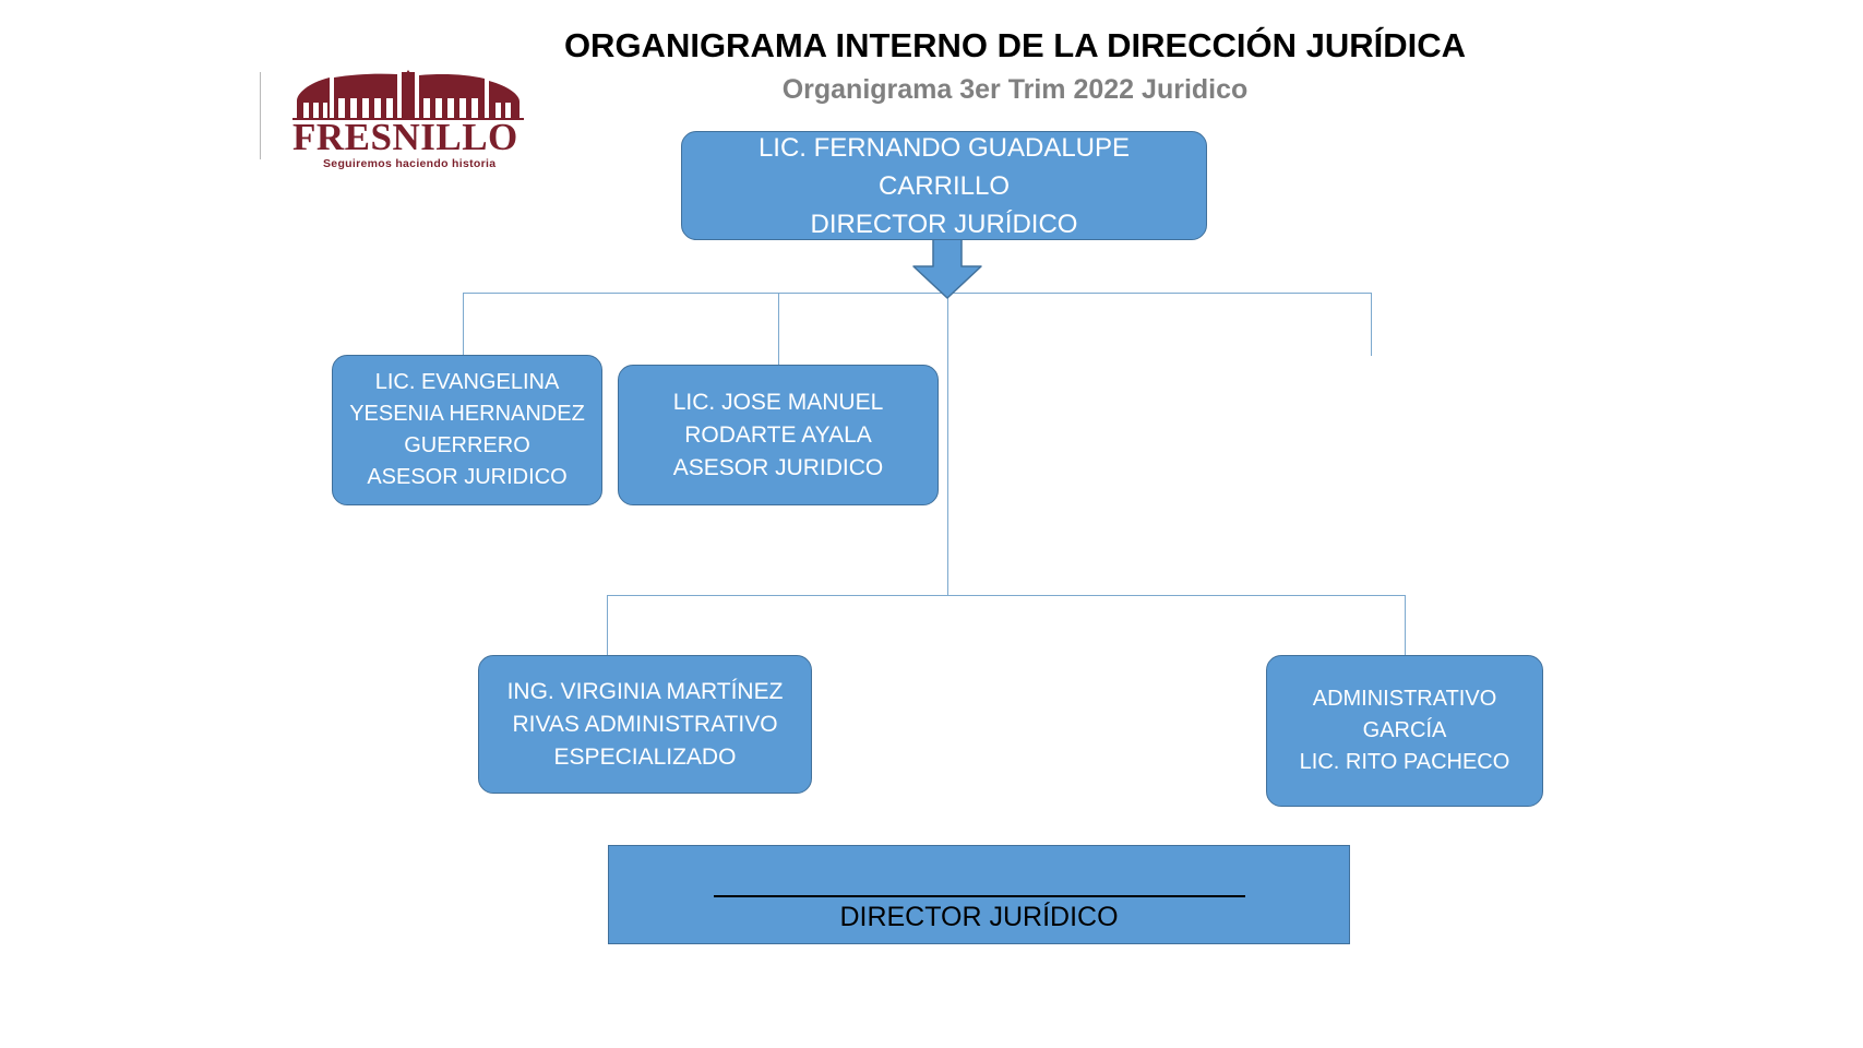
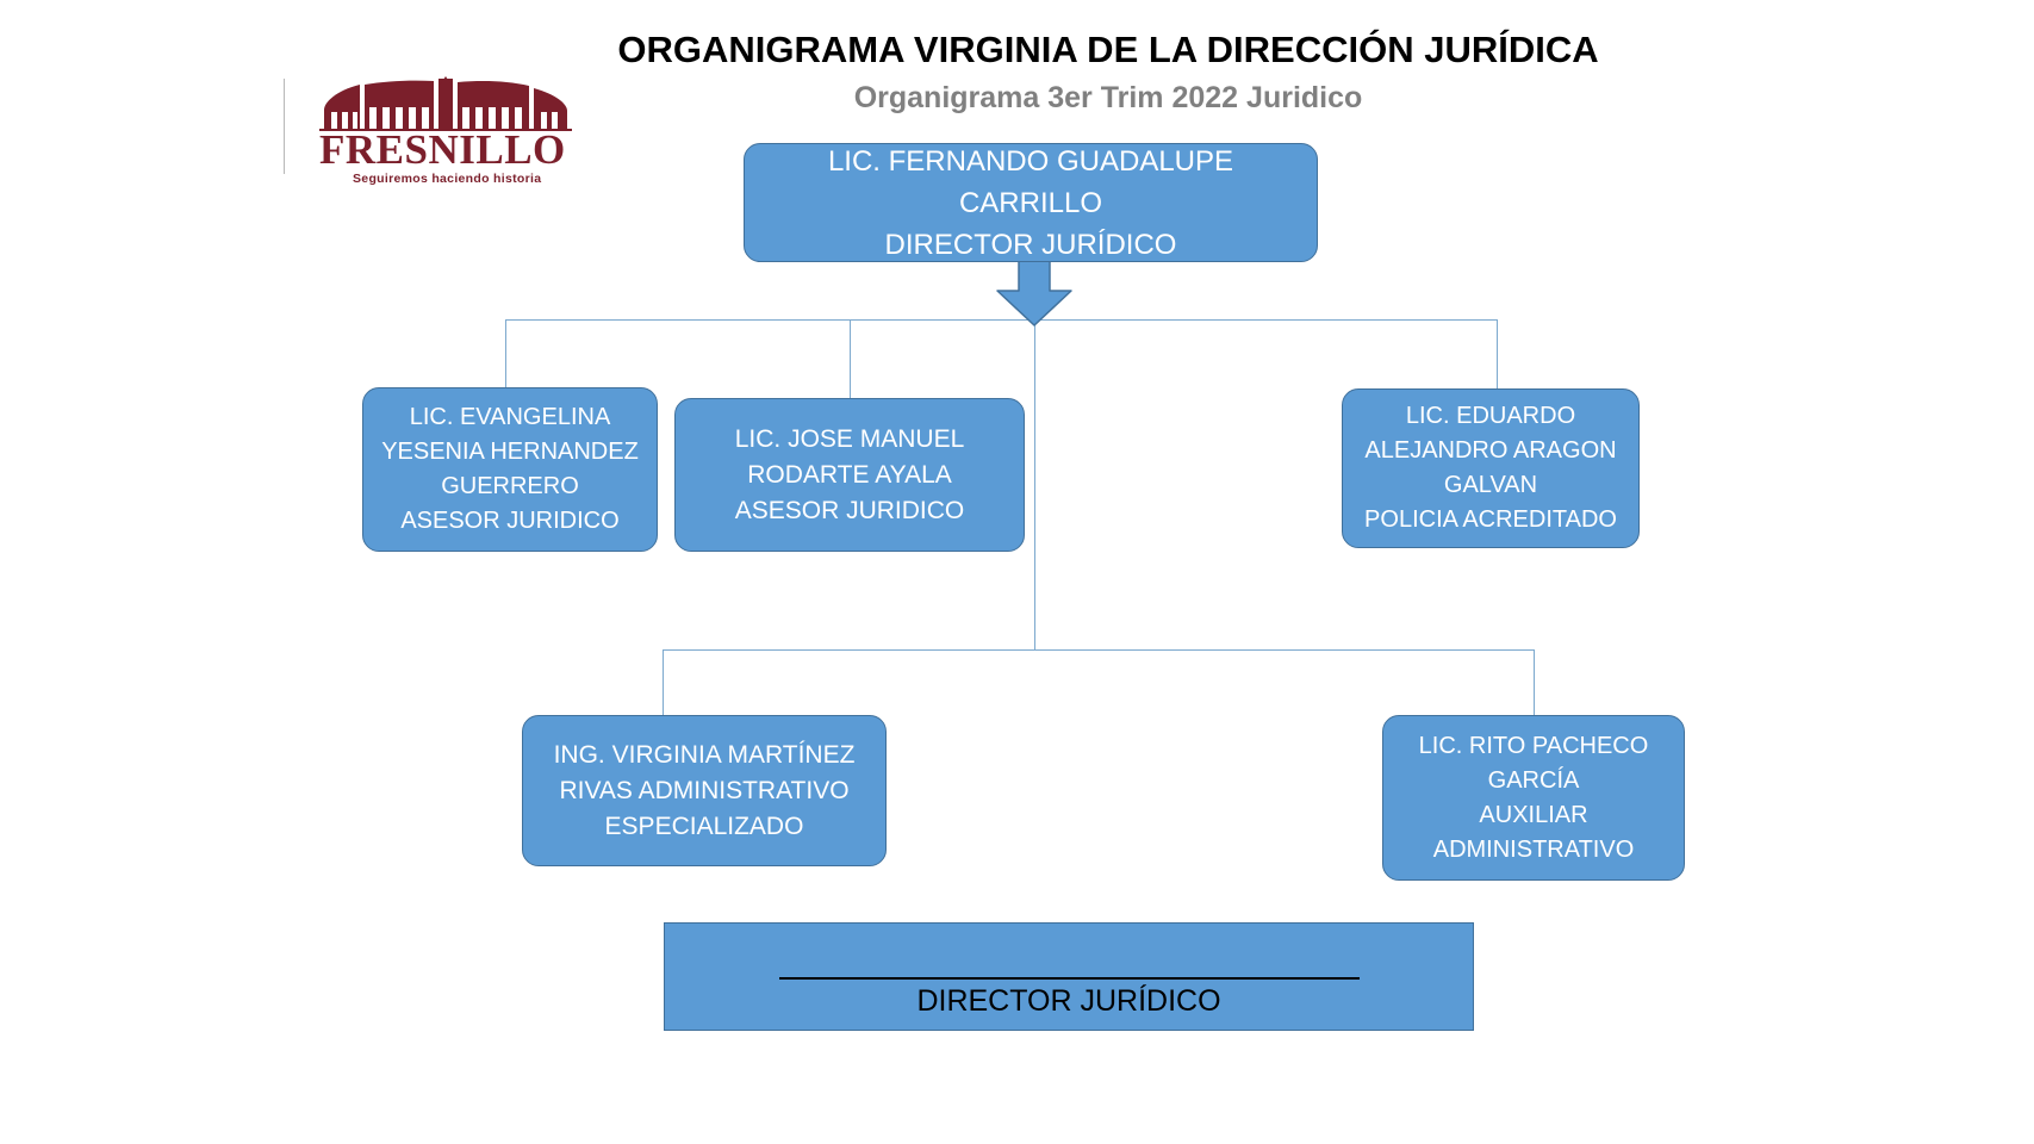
- ORGANIGRAMA INTERNO DE LA DIRECCIÓN JURÍDICA
+ ORGANIGRAMA VIRGINIA DE LA DIRECCIÓN JURÍDICA
  Organigrama 3er Trim 2022 Juridico
  FRESNILLO
  Seguiremos haciendo historia
  LIC. FERNANDO GUADALUPE
  CARRILLO
  DIRECTOR JURÍDICO
  LIC. EVANGELINA
  YESENIA HERNANDEZ
  GUERRERO
  ASESOR JURIDICO
  LIC. JOSE MANUEL
  RODARTE AYALA
  ASESOR JURIDICO
+ LIC. EDUARDO
+ ALEJANDRO ARAGON
+ GALVAN
+ POLICIA ACREDITADO
  ING. VIRGINIA MARTÍNEZ
  RIVAS ADMINISTRATIVO
  ESPECIALIZADO
- ADMINISTRATIVO
+ LIC. RITO PACHECO
  GARCÍA
+ AUXILIAR
- LIC. RITO PACHECO
+ ADMINISTRATIVO
  DIRECTOR JURÍDICO
